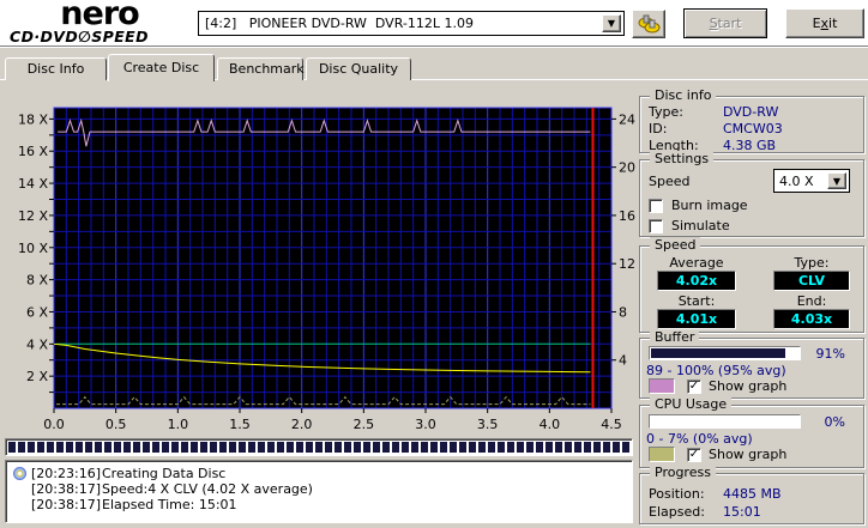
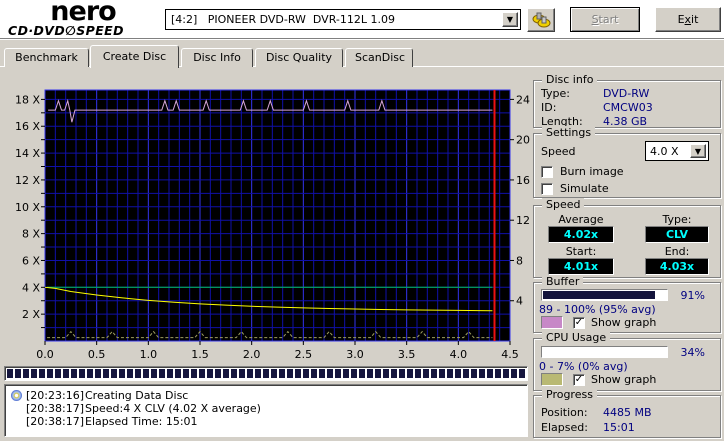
  nero
  CD·DVD∅SPEED
  [4:2] PIONEER DVD-RW DVR-112L 1.09
  ▼
  Start
  Exit
- Disc Info
+ Benchmark
  Create Disc
- Benchmark
+ Disc Info
  Disc Quality
+ ScanDisc
  2 X
  4 X
  6 X
  8 X
  10 X
  12 X
  14 X
  16 X
  18 X
  4
  8
  12
  16
  20
  24
  0.0
  0.5
  1.0
  1.5
  2.0
  2.5
  3.0
  3.5
  4.0
  4.5
  [20:23:16]
  Creating Data Disc
  [20:38:17]
  Speed:4 X CLV (4.02 X average)
  [20:38:17]
  Elapsed Time: 15:01
  Disc info
  Type:
  DVD-RW
  ID:
  CMCW03
  Length:
  4.38 GB
  Settings
  Speed
  4.0 X
  ▼
  Burn image
  Simulate
  Speed
  Average
  Type:
  4.02x
  CLV
  Start:
  End:
  4.01x
  4.03x
  Buffer
  91%
  89 - 100% (95% avg)
  ✓
  Show graph
  CPU Usage
- 0%
+ 34%
  0 - 7% (0% avg)
  ✓
  Show graph
  Progress
  Position:
  4485 MB
  Elapsed:
  15:01
